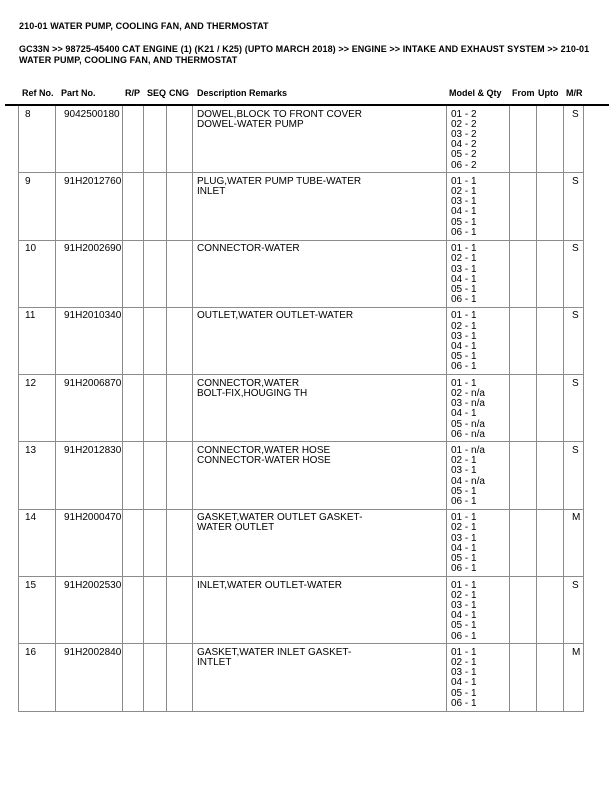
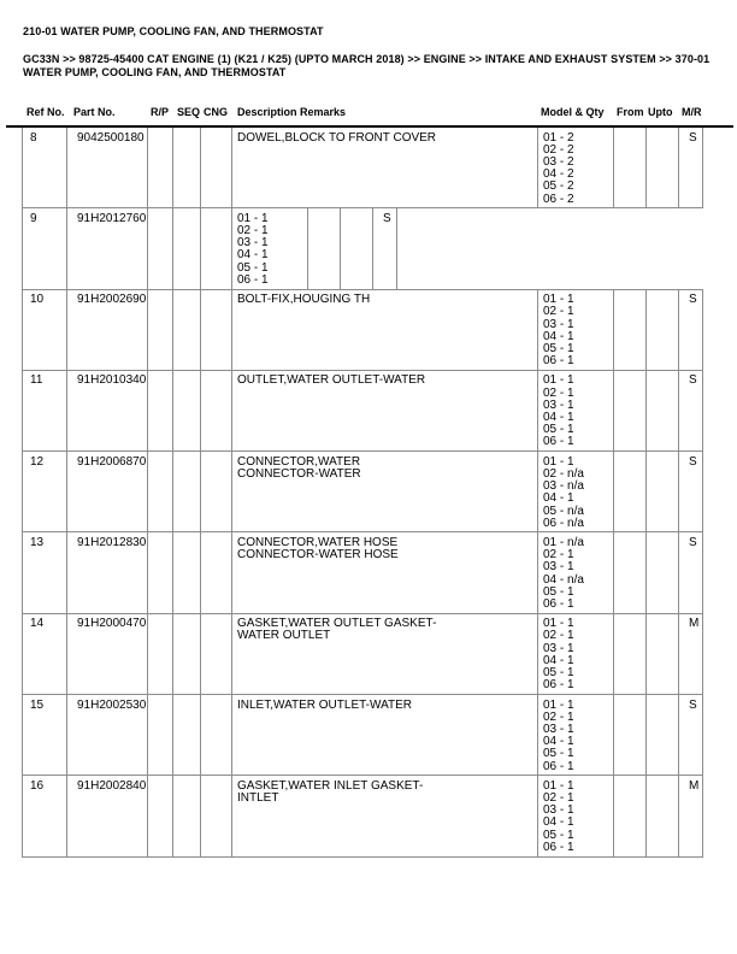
  210-01 WATER PUMP, COOLING FAN, AND THERMOSTAT
- GC33N >> 98725-45400 CAT ENGINE (1) (K21 / K25) (UPTO MARCH 2018) >> ENGINE >> INTAKE AND EXHAUST SYSTEM >> 210-01 WATER PUMP, COOLING FAN, AND THERMOSTAT
+ GC33N >> 98725-45400 CAT ENGINE (1) (K21 / K25) (UPTO MARCH 2018) >> ENGINE >> INTAKE AND EXHAUST SYSTEM >> 370-01 WATER PUMP, COOLING FAN, AND THERMOSTAT
  Ref No.
  Part No.
  R/P
  SEQ
  CNG
  Description Remarks
  Model & Qty
  From
  Upto
  M/R
  8
  9042500180
  DOWEL,BLOCK TO FRONT COVER
- DOWEL-WATER PUMP
  01 - 2
  02 - 2
  03 - 2
  04 - 2
  05 - 2
  06 - 2
  S
  9
  91H2012760
- PLUG,WATER PUMP TUBE-WATER
- INLET
  01 - 1
  02 - 1
  03 - 1
  04 - 1
  05 - 1
  06 - 1
  S
  10
  91H2002690
- CONNECTOR-WATER
+ BOLT-FIX,HOUGING TH
  01 - 1
  02 - 1
  03 - 1
  04 - 1
  05 - 1
  06 - 1
  S
  11
  91H2010340
  OUTLET,WATER OUTLET-WATER
  01 - 1
  02 - 1
  03 - 1
  04 - 1
  05 - 1
  06 - 1
  S
  12
  91H2006870
  CONNECTOR,WATER
- BOLT-FIX,HOUGING TH
+ CONNECTOR-WATER
  01 - 1
  02 - n/a
  03 - n/a
  04 - 1
  05 - n/a
  06 - n/a
  S
  13
  91H2012830
  CONNECTOR,WATER HOSE
  CONNECTOR-WATER HOSE
  01 - n/a
  02 - 1
  03 - 1
  04 - n/a
  05 - 1
  06 - 1
  S
  14
  91H2000470
  GASKET,WATER OUTLET GASKET-
  WATER OUTLET
  01 - 1
  02 - 1
  03 - 1
  04 - 1
  05 - 1
  06 - 1
  M
  15
  91H2002530
  INLET,WATER OUTLET-WATER
  01 - 1
  02 - 1
  03 - 1
  04 - 1
  05 - 1
  06 - 1
  S
  16
  91H2002840
  GASKET,WATER INLET GASKET-
  INTLET
  01 - 1
  02 - 1
  03 - 1
  04 - 1
  05 - 1
  06 - 1
  M
